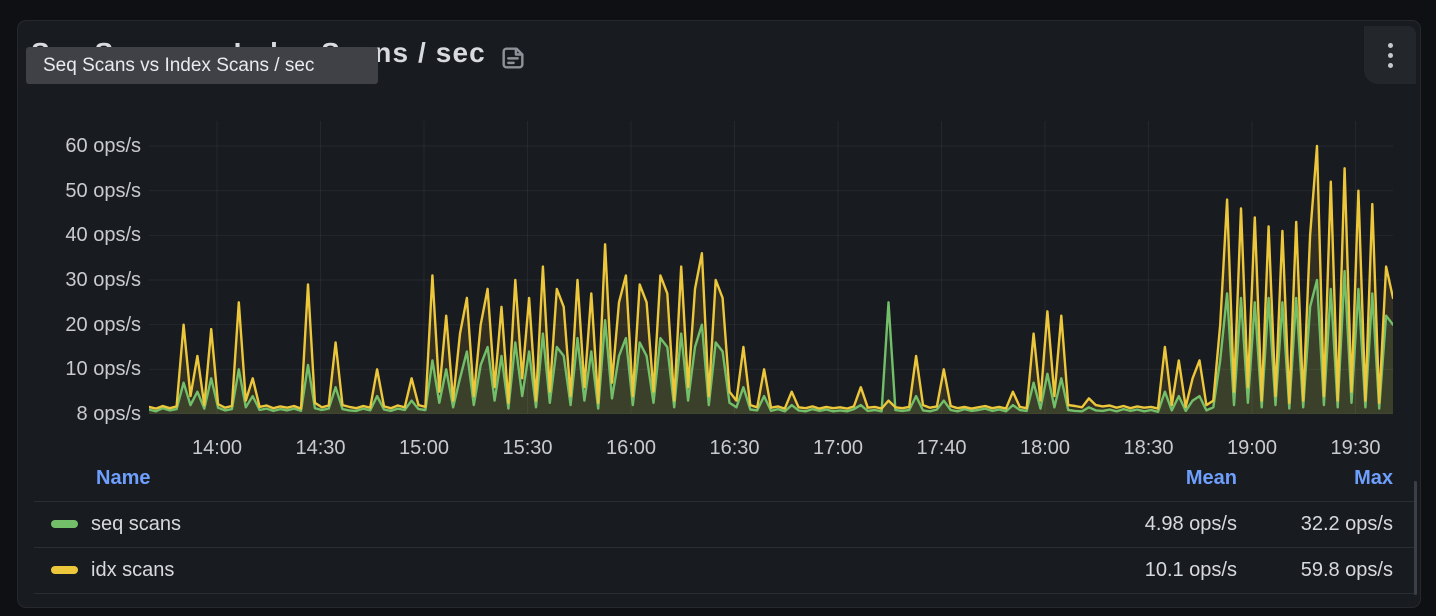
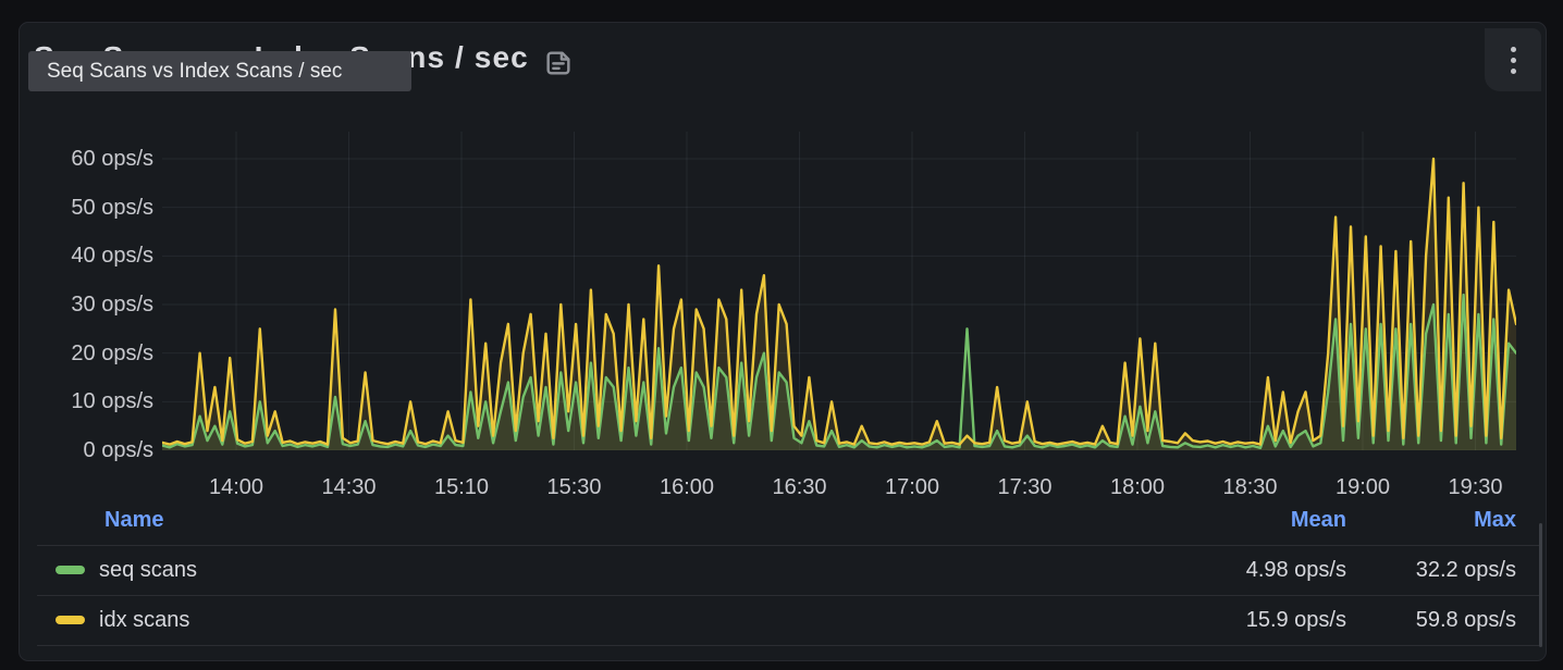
  Seq Scans vs Index Scans / sec
- 8 ops/s
+ 0 ops/s
  10 ops/s
  20 ops/s
  30 ops/s
  40 ops/s
  50 ops/s
  60 ops/s
  14:00
  14:30
- 15:00
+ 15:10
  15:30
  16:00
  16:30
  17:00
- 17:40
+ 17:30
  18:00
  18:30
  19:00
  19:30
  Name
  Mean
  Max
  seq scans
  4.98 ops/s
  32.2 ops/s
  idx scans
- 10.1 ops/s
+ 15.9 ops/s
  59.8 ops/s
